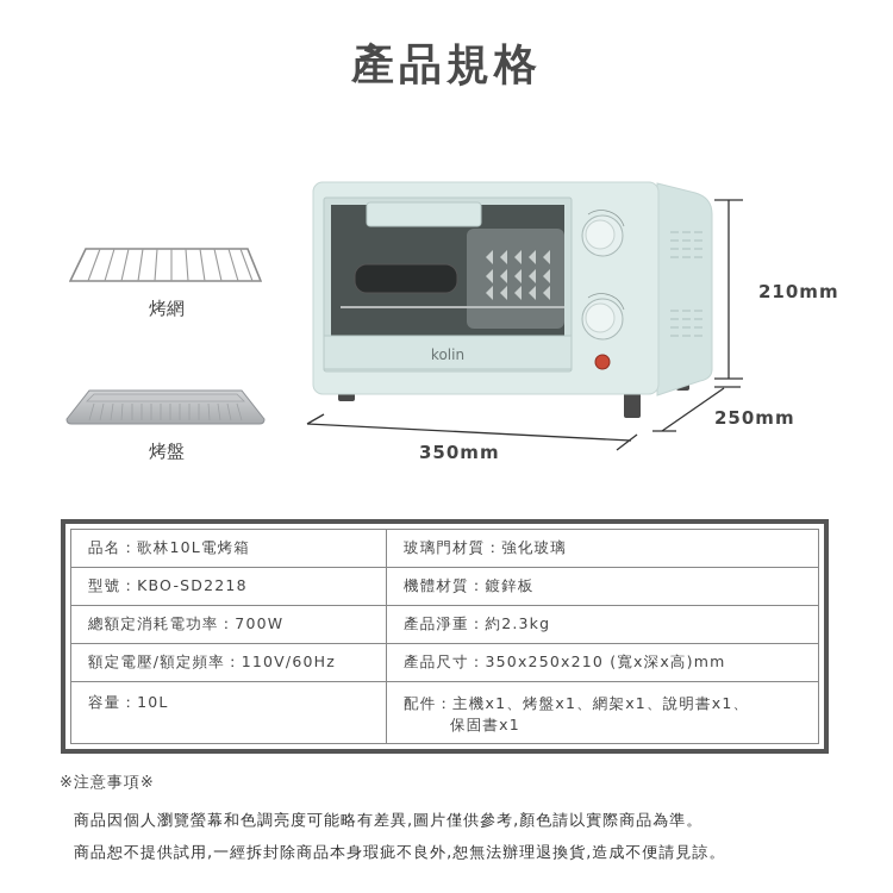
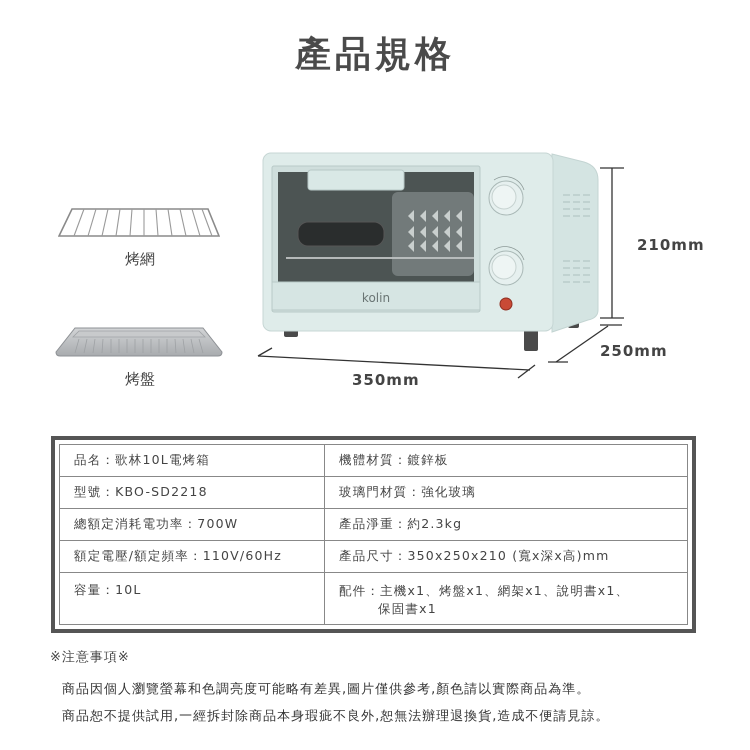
  產品規格
  烤網
  烤盤
  kolin
  210mm
  250mm
  350mm
  品名：歌林10L電烤箱
- 玻璃門材質：強化玻璃
+ 機體材質：鍍鋅板
  型號：KBO-SD2218
- 機體材質：鍍鋅板
+ 玻璃門材質：強化玻璃
  總額定消耗電功率：700W
  產品淨重：約2.3kg
  額定電壓/額定頻率：110V/60Hz
  產品尺寸：350x250x210 (寬x深x高)mm
  容量：10L
  配件：主機x1、烤盤x1、網架x1、說明書x1、
  保固書x1
  ※注意事項※
  商品因個人瀏覽螢幕和色調亮度可能略有差異,圖片僅供參考,顏色請以實際商品為準。
  商品恕不提供試用,一經拆封除商品本身瑕疵不良外,恕無法辦理退換貨,造成不便請見諒。
